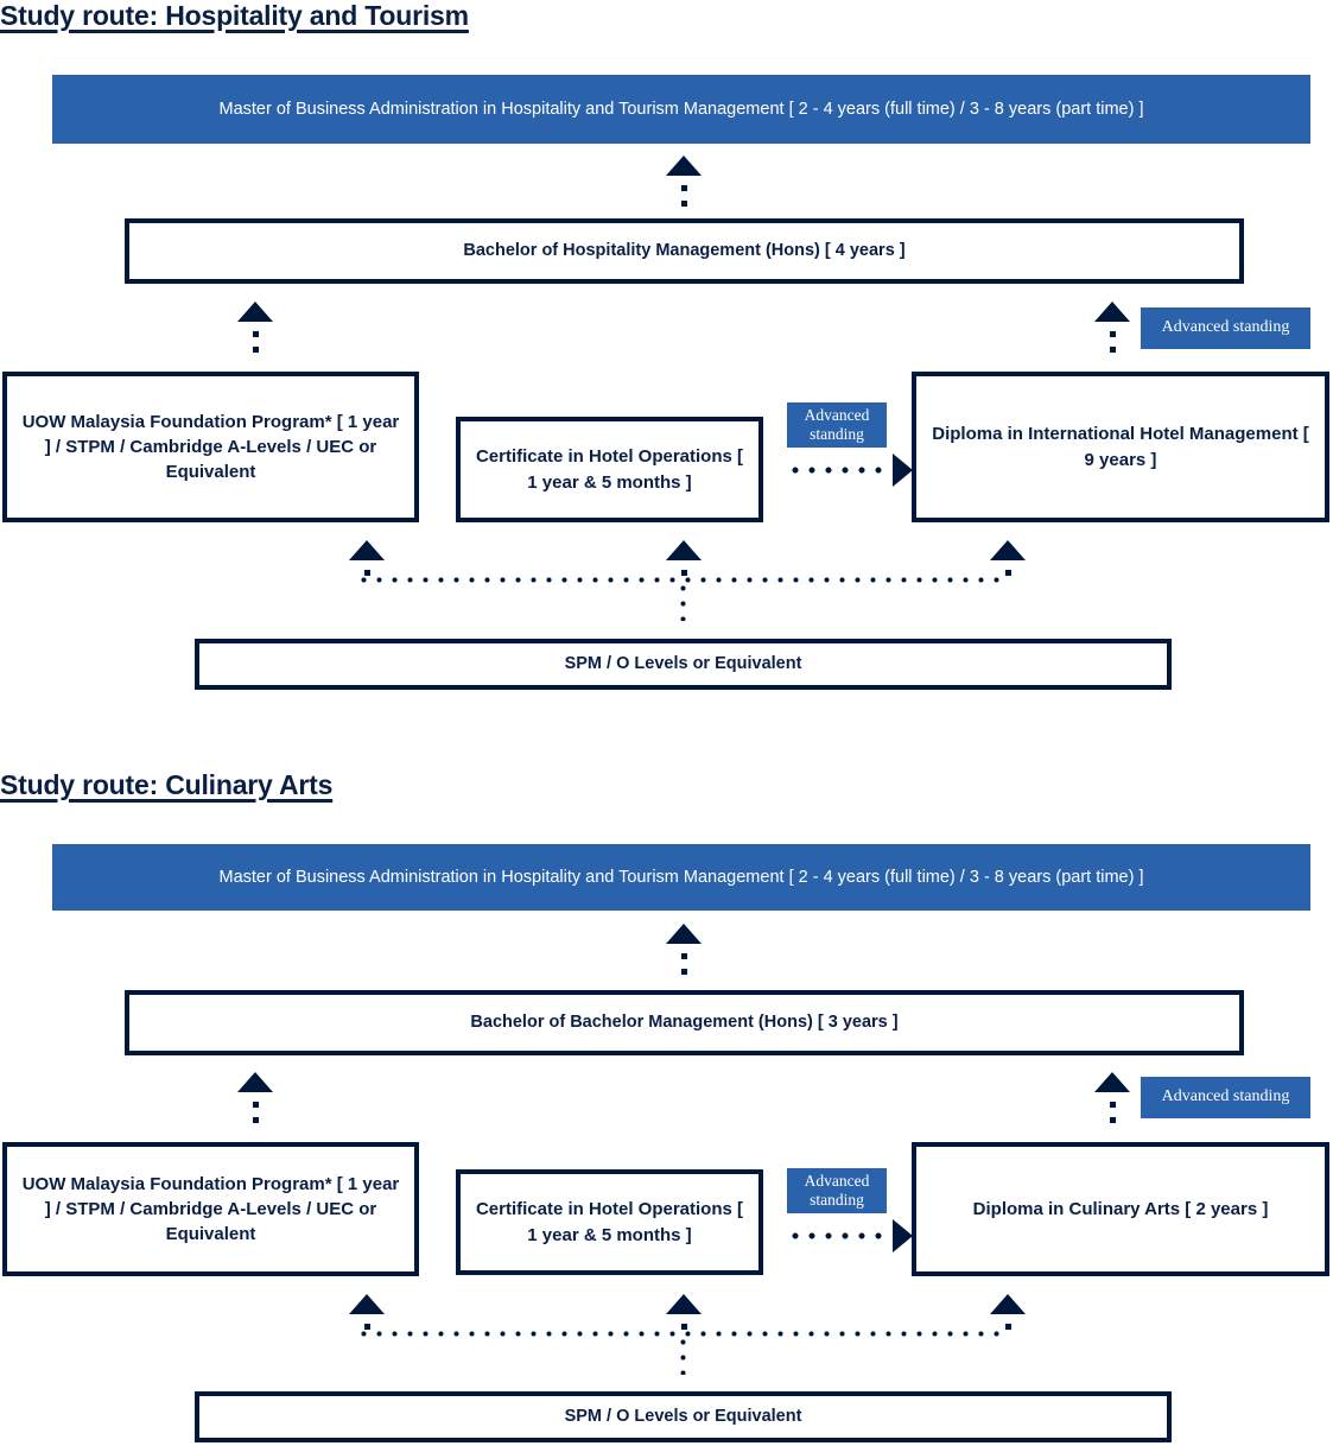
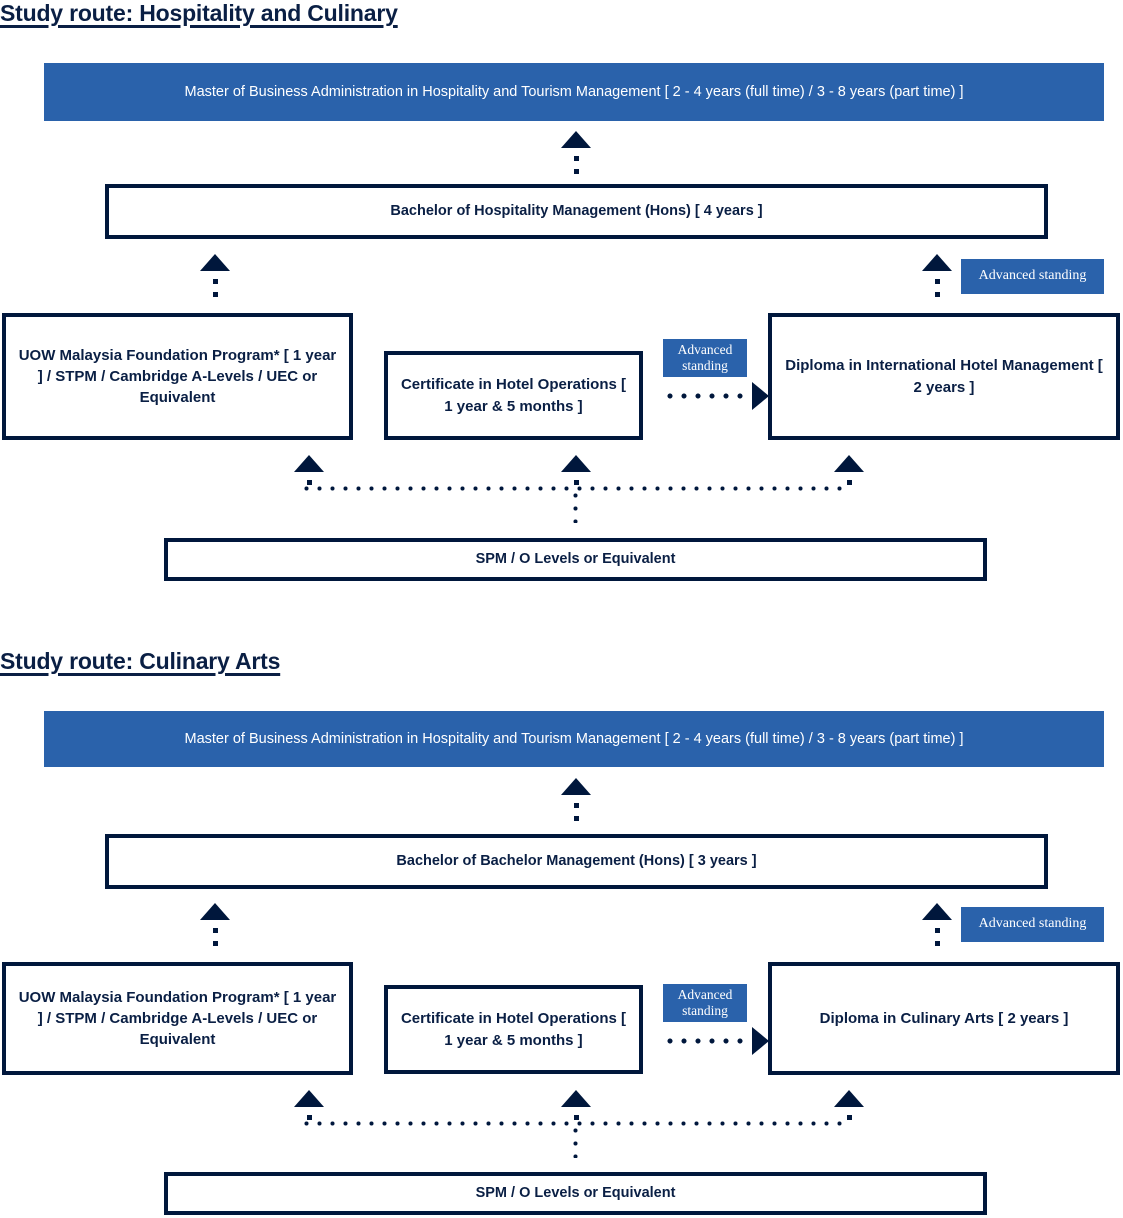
- Study route: Hospitality and Tourism
+ Study route: Hospitality and Culinary
  Master of Business Administration in Hospitality and Tourism Management [ 2 - 4 years (full time) / 3 - 8 years (part time) ]
  Bachelor of Hospitality Management (Hons) [ 4 years ]
  Advanced standing
  UOW Malaysia Foundation Program* [ 1 year ] / STPM / Cambridge A-Levels / UEC or Equivalent
  Certificate in Hotel Operations [ 1 year & 5 months ]
  Advanced standing
- Diploma in International Hotel Management [ 9 years ]
+ Diploma in International Hotel Management [ 2 years ]
  SPM / O Levels or Equivalent
  Study route: Culinary Arts
  Master of Business Administration in Hospitality and Tourism Management [ 2 - 4 years (full time) / 3 - 8 years (part time) ]
  Bachelor of Bachelor Management (Hons) [ 3 years ]
  Advanced standing
  UOW Malaysia Foundation Program* [ 1 year ] / STPM / Cambridge A-Levels / UEC or Equivalent
  Certificate in Hotel Operations [ 1 year & 5 months ]
  Advanced standing
  Diploma in Culinary Arts [ 2 years ]
  SPM / O Levels or Equivalent
